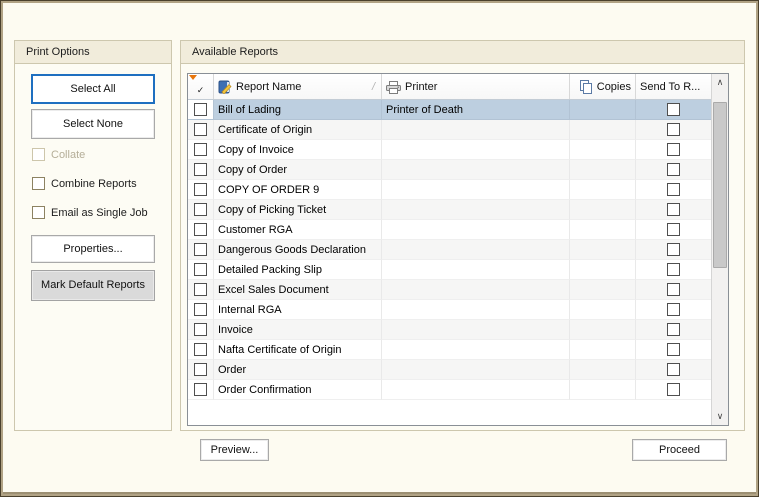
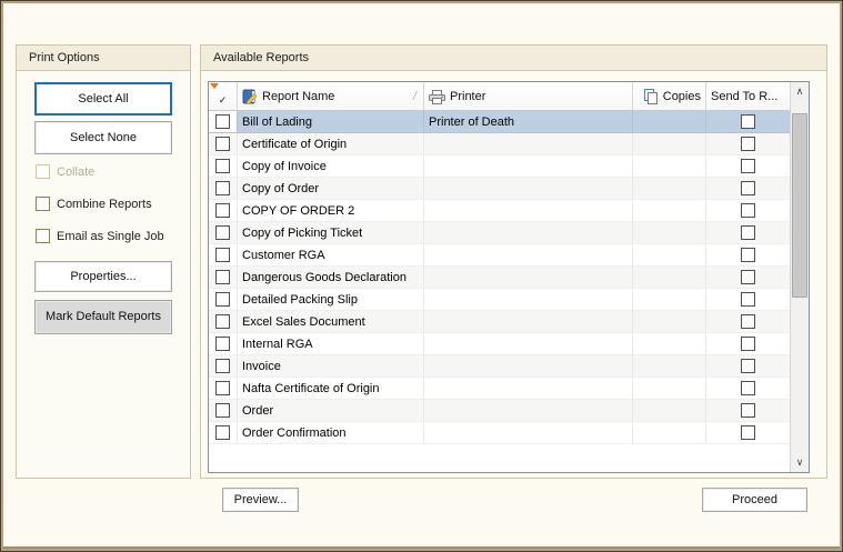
  Print Options
  Select All
  Select None
  Collate
  Combine Reports
  Email as Single Job
  Properties...
  Mark Default Reports
  Available Reports
  ✓
  Report Name
  /
  Printer
  Copies
  Send To R...
  Bill of Lading
  Printer of Death
  Certificate of Origin
  Copy of Invoice
  Copy of Order
- COPY OF ORDER 9
+ COPY OF ORDER 2
  Copy of Picking Ticket
  Customer RGA
  Dangerous Goods Declaration
  Detailed Packing Slip
  Excel Sales Document
  Internal RGA
  Invoice
  Nafta Certificate of Origin
  Order
  Order Confirmation
  ∧
  ∨
  Preview...
  Proceed
